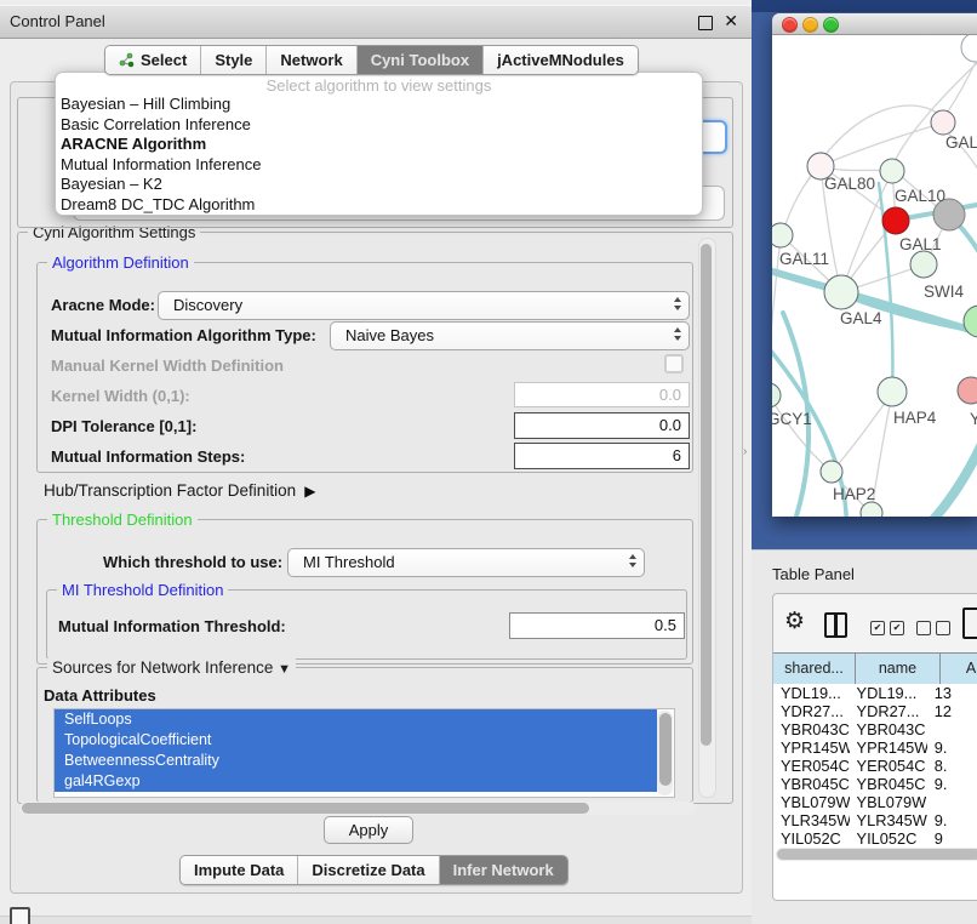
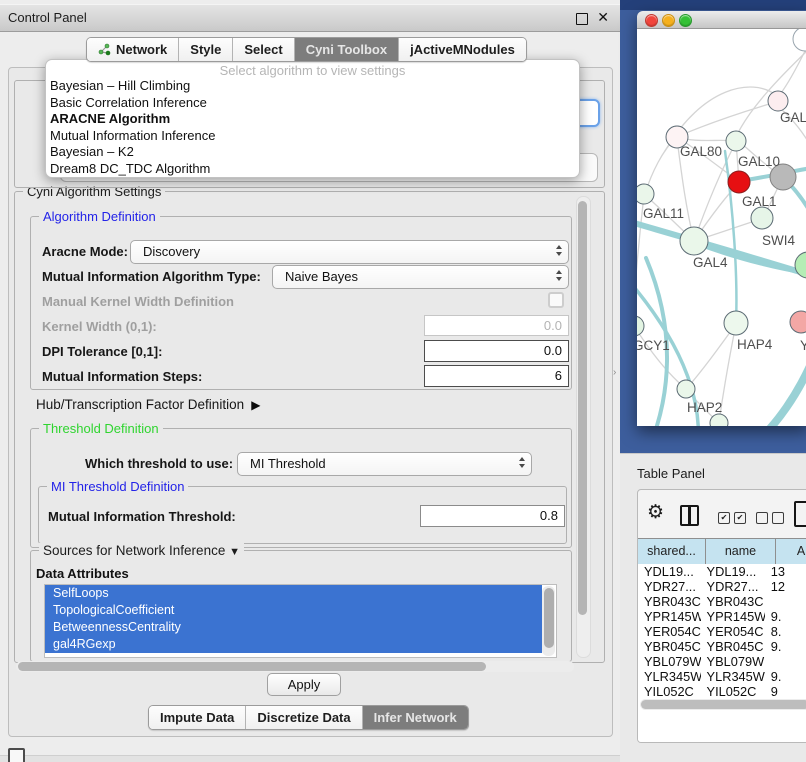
  Control Panel
  ✕
- Select
+ Network
  Style
- Network
+ Select
  Cyni Toolbox
  jActiveMNodules
  Select algorithm to view settings
  Bayesian – Hill Climbing
  Basic Correlation Inference
  ARACNE Algorithm
  Mutual Information Inference
  Bayesian – K2
  Dream8 DC_TDC Algorithm
  Cyni Algorithm Settings
  Algorithm Definition
  Aracne Mode:
  Discovery
  Mutual Information Algorithm Type:
  Naive Bayes
  Manual Kernel Width Definition
  Kernel Width (0,1):
  0.0
  DPI Tolerance [0,1]:
  0.0
  Mutual Information Steps:
  6
  Hub/Transcription Factor Definition ▶
  Threshold Definition
  Which threshold to use:
  MI Threshold
  MI Threshold Definition
  Mutual Information Threshold:
- 0.5
+ 0.8
  Sources for Network Inference ▼
  Data Attributes
  SelfLoops
  TopologicalCoefficient
  BetweennessCentrality
  gal4RGexp
  Apply
  Impute Data
  Discretize Data
  Infer Network
  ›
  GAL
  GAL80
  GAL10
  GAL1
  GAL11
  SWI4
  GAL4
  GCY1
  HAP4
  Y
  HAP2
  Table Panel
  ⚙
  ✔
  ✔
  shared...
  name
  A
  YDL19...
  YDL19...
  13
  YDR27...
  YDR27...
  12
  YBR043C
  YBR043C
  YPR145W
  YPR145W
  9.
  YER054C
  YER054C
  8.
  YBR045C
  YBR045C
  9.
  YBL079W
  YBL079W
  YLR345W
  YLR345W
  9.
  YIL052C
  YIL052C
  9
